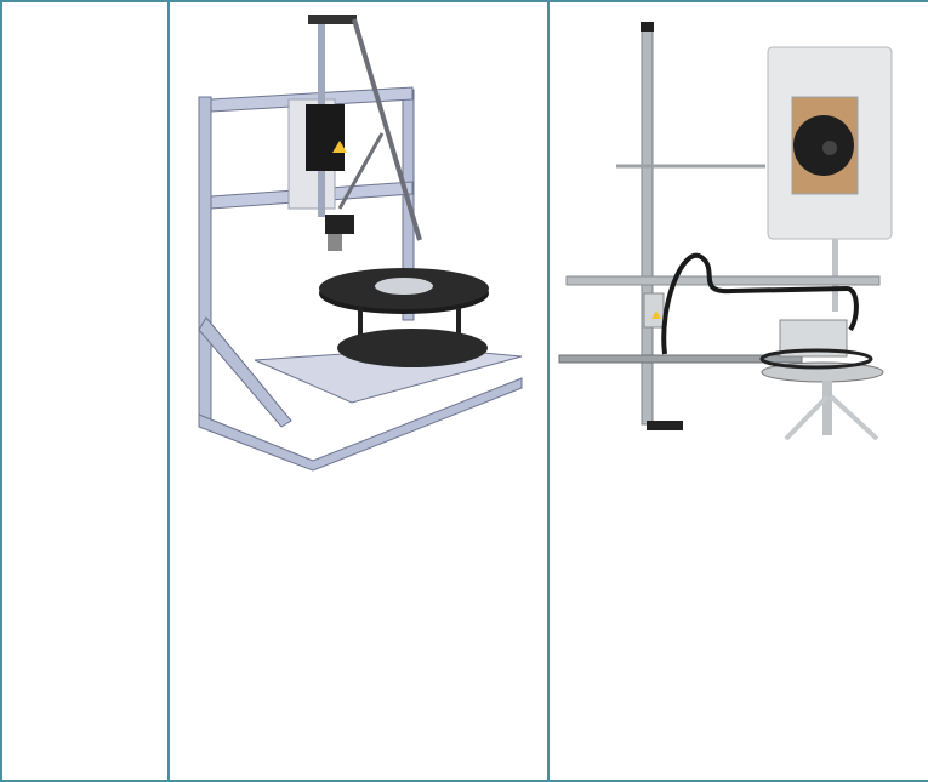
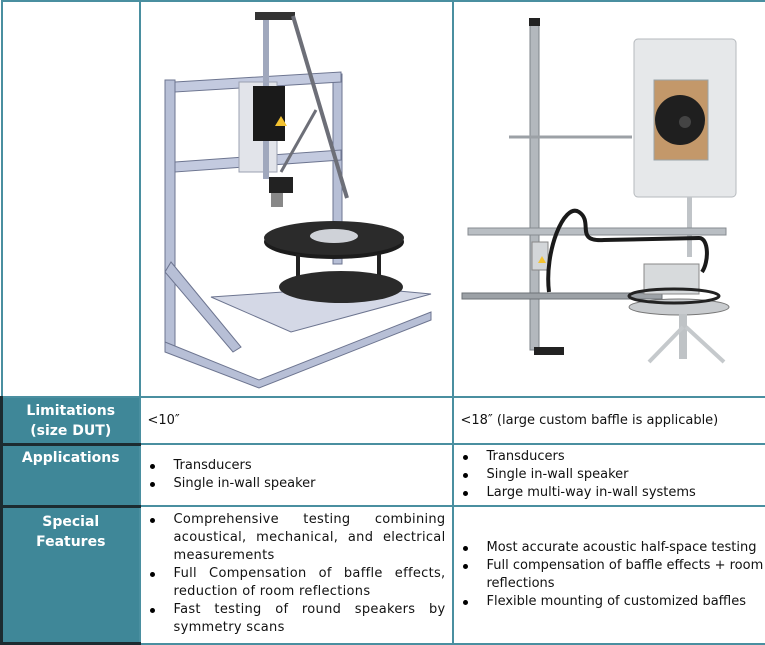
+ Limitations (size DUT)	<10″	<18″ (large custom baffle is applicable)
+ Applications	Transducers Single in-wall speaker	Transducers Single in-wall speaker Large multi-way in-wall systems
+ Special Features	Comprehensive testing combining acoustical, mechanical, and electrical measurements Full Compensation of baffle effects, reduction of room reflections Fast testing of round speakers by symmetry scans	Most accurate acoustic half-space testing Full compensation of baffle effects + room reflections Flexible mounting of customized baffles
